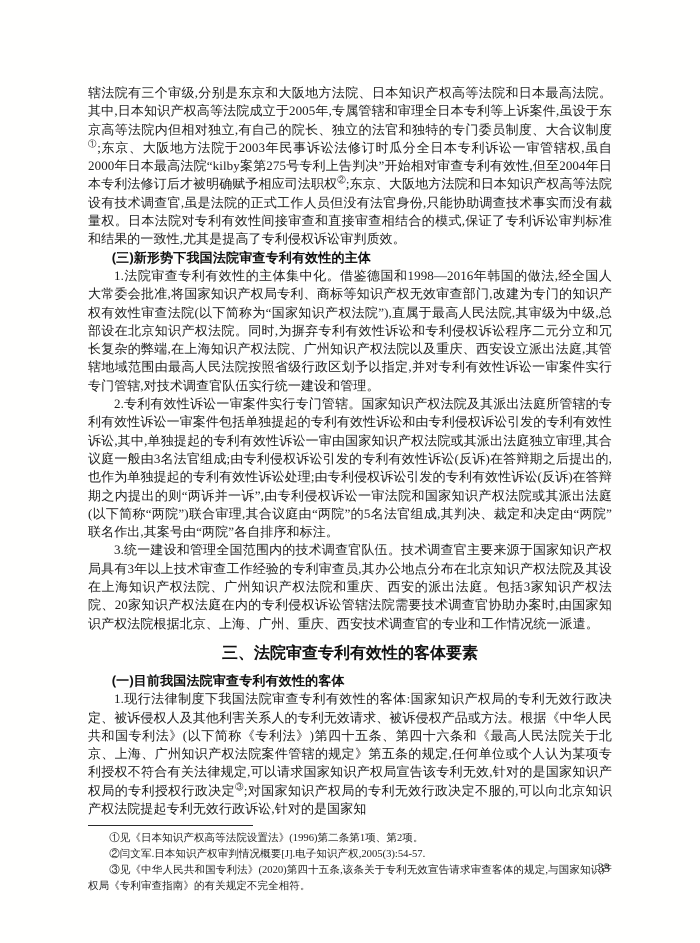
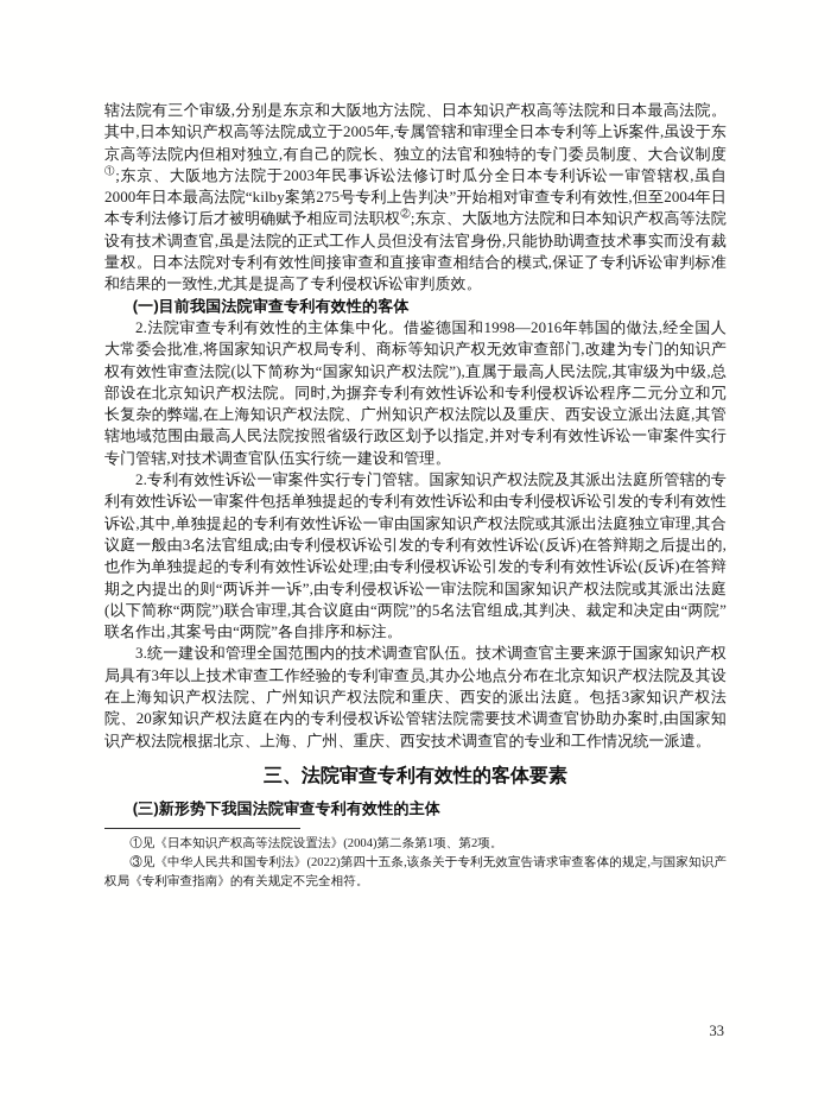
  辖法院有三个审级,分别是东京和大阪地方法院、日本知识产权高等法院和日本最高法院。其中,日本知识产权高等法院成立于2005年,专属管辖和审理全日本专利等上诉案件,虽设于东京高等法院内但相对独立,有自己的院长、独立的法官和独特的专门委员制度、大合议制度①;东京、大阪地方法院于2003年民事诉讼法修订时瓜分全日本专利诉讼一审管辖权,虽自2000年日本最高法院“kilby案第275号专利上告判决”开始相对审查专利有效性,但至2004年日本专利法修订后才被明确赋予相应司法职权②;东京、大阪地方法院和日本知识产权高等法院设有技术调查官,虽是法院的正式工作人员但没有法官身份,只能协助调查技术事实而没有裁量权。日本法院对专利有效性间接审查和直接审查相结合的模式,保证了专利诉讼审判标准和结果的一致性,尤其是提高了专利侵权诉讼审判质效。
- (三)新形势下我国法院审查专利有效性的主体
+ (一)目前我国法院审查专利有效性的客体
- 1.法院审查专利有效性的主体集中化。借鉴德国和1998—2016年韩国的做法,经全国人大常委会批准,将国家知识产权局专利、商标等知识产权无效审查部门,改建为专门的知识产权有效性审查法院(以下简称为“国家知识产权法院”),直属于最高人民法院,其审级为中级,总部设在北京知识产权法院。同时,为摒弃专利有效性诉讼和专利侵权诉讼程序二元分立和冗长复杂的弊端,在上海知识产权法院、广州知识产权法院以及重庆、西安设立派出法庭,其管辖地域范围由最高人民法院按照省级行政区划予以指定,并对专利有效性诉讼一审案件实行专门管辖,对技术调查官队伍实行统一建设和管理。
+ 2.法院审查专利有效性的主体集中化。借鉴德国和1998—2016年韩国的做法,经全国人大常委会批准,将国家知识产权局专利、商标等知识产权无效审查部门,改建为专门的知识产权有效性审查法院(以下简称为“国家知识产权法院”),直属于最高人民法院,其审级为中级,总部设在北京知识产权法院。同时,为摒弃专利有效性诉讼和专利侵权诉讼程序二元分立和冗长复杂的弊端,在上海知识产权法院、广州知识产权法院以及重庆、西安设立派出法庭,其管辖地域范围由最高人民法院按照省级行政区划予以指定,并对专利有效性诉讼一审案件实行专门管辖,对技术调查官队伍实行统一建设和管理。
  2.专利有效性诉讼一审案件实行专门管辖。国家知识产权法院及其派出法庭所管辖的专利有效性诉讼一审案件包括单独提起的专利有效性诉讼和由专利侵权诉讼引发的专利有效性诉讼,其中,单独提起的专利有效性诉讼一审由国家知识产权法院或其派出法庭独立审理,其合议庭一般由3名法官组成;由专利侵权诉讼引发的专利有效性诉讼(反诉)在答辩期之后提出的,也作为单独提起的专利有效性诉讼处理;由专利侵权诉讼引发的专利有效性诉讼(反诉)在答辩期之内提出的则“两诉并一诉”,由专利侵权诉讼一审法院和国家知识产权法院或其派出法庭(以下简称“两院”)联合审理,其合议庭由“两院”的5名法官组成,其判决、裁定和决定由“两院”联名作出,其案号由“两院”各自排序和标注。
  3.统一建设和管理全国范围内的技术调查官队伍。技术调查官主要来源于国家知识产权局具有3年以上技术审查工作经验的专利审查员,其办公地点分布在北京知识产权法院及其设在上海知识产权法院、广州知识产权法院和重庆、西安的派出法庭。包括3家知识产权法院、20家知识产权法庭在内的专利侵权诉讼管辖法院需要技术调查官协助办案时,由国家知识产权法院根据北京、上海、广州、重庆、西安技术调查官的专业和工作情况统一派遣。
  三、法院审查专利有效性的客体要素
- (一)目前我国法院审查专利有效性的客体
+ (三)新形势下我国法院审查专利有效性的主体
- 1.现行法律制度下我国法院审查专利有效性的客体:国家知识产权局的专利无效行政决定、被诉侵权人及其他利害关系人的专利无效请求、被诉侵权产品或方法。根据《中华人民共和国专利法》(以下简称《专利法》)第四十五条、第四十六条和《最高人民法院关于北京、上海、广州知识产权法院案件管辖的规定》第五条的规定,任何单位或个人认为某项专利授权不符合有关法律规定,可以请求国家知识产权局宣告该专利无效,针对的是国家知识产权局的专利授权行政决定③;对国家知识产权局的专利无效行政决定不服的,可以向北京知识产权法院提起专利无效行政诉讼,针对的是国家知
- ①见《日本知识产权高等法院设置法》(1996)第二条第1项、第2项。
+ ①见《日本知识产权高等法院设置法》(2004)第二条第1项、第2项。
- ②闫文军.日本知识产权审判情况概要[J].电子知识产权,2005(3):54-57.
- ③见《中华人民共和国专利法》(2020)第四十五条,该条关于专利无效宣告请求审查客体的规定,与国家知识产权局《专利审查指南》的有关规定不完全相符。
+ ③见《中华人民共和国专利法》(2022)第四十五条,该条关于专利无效宣告请求审查客体的规定,与国家知识产权局《专利审查指南》的有关规定不完全相符。
  33
